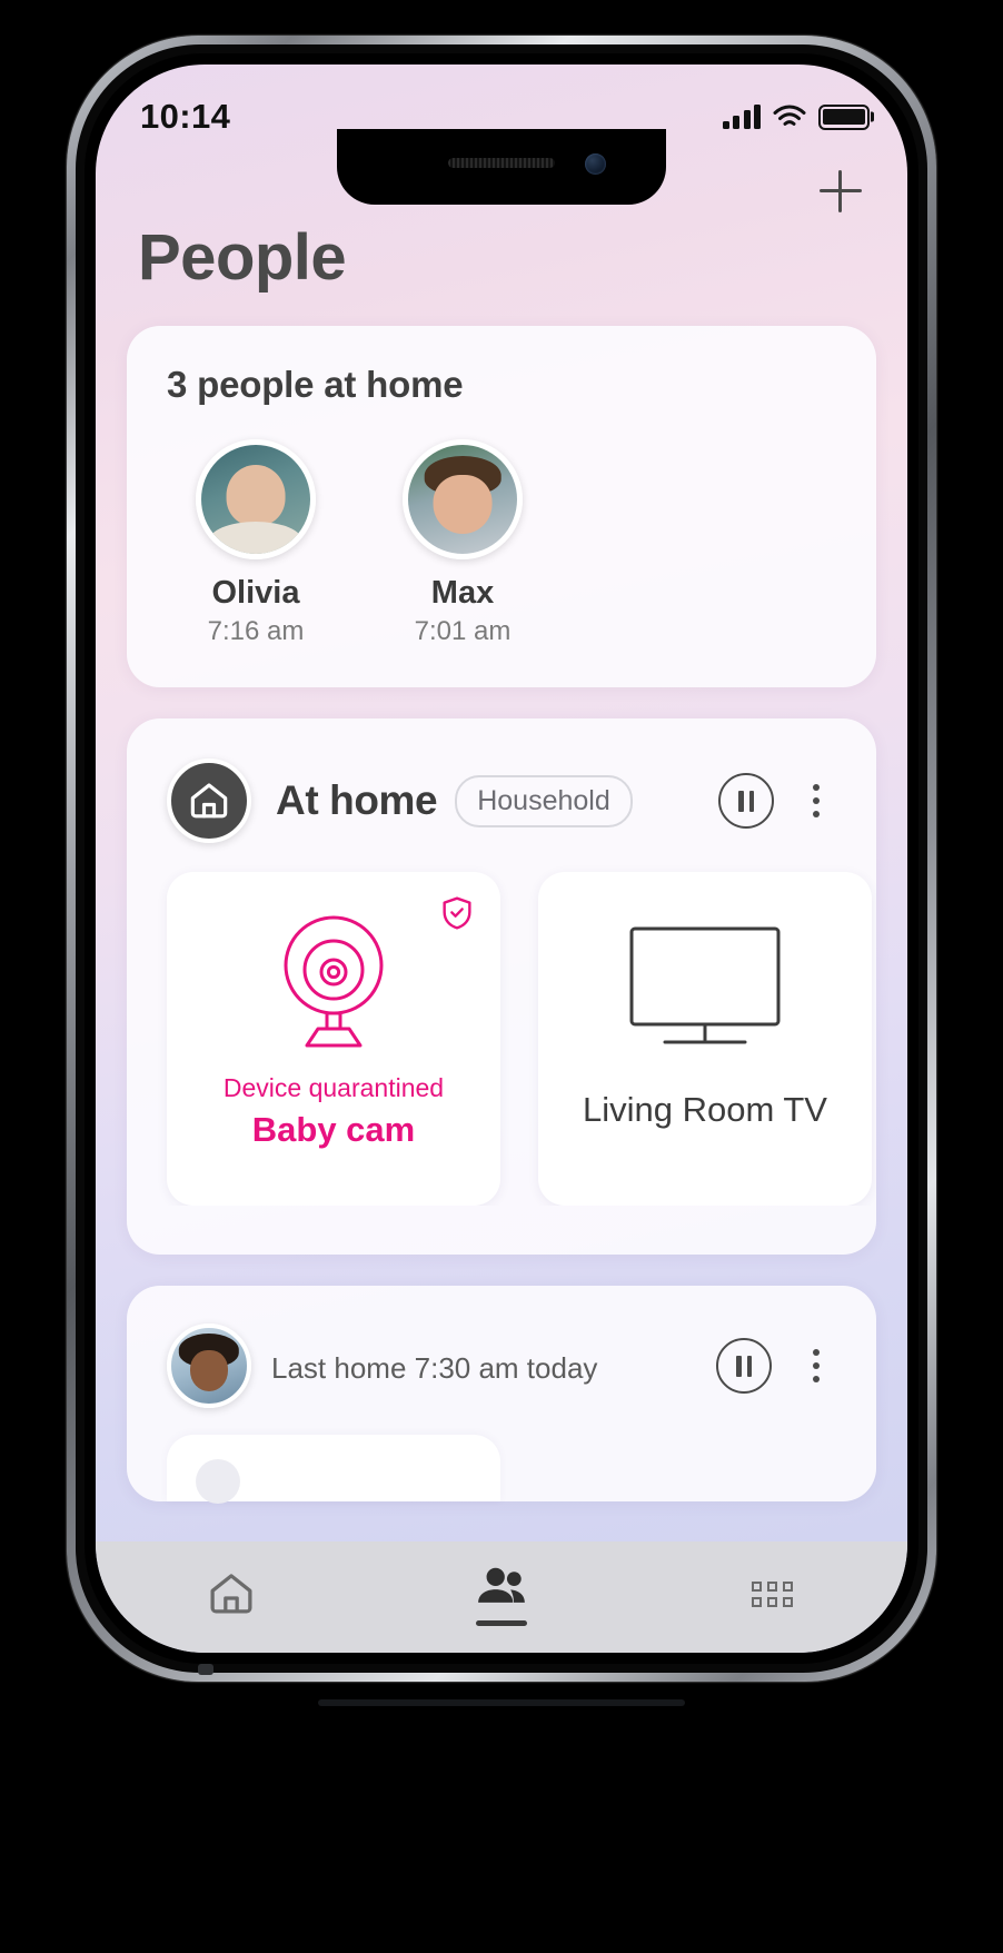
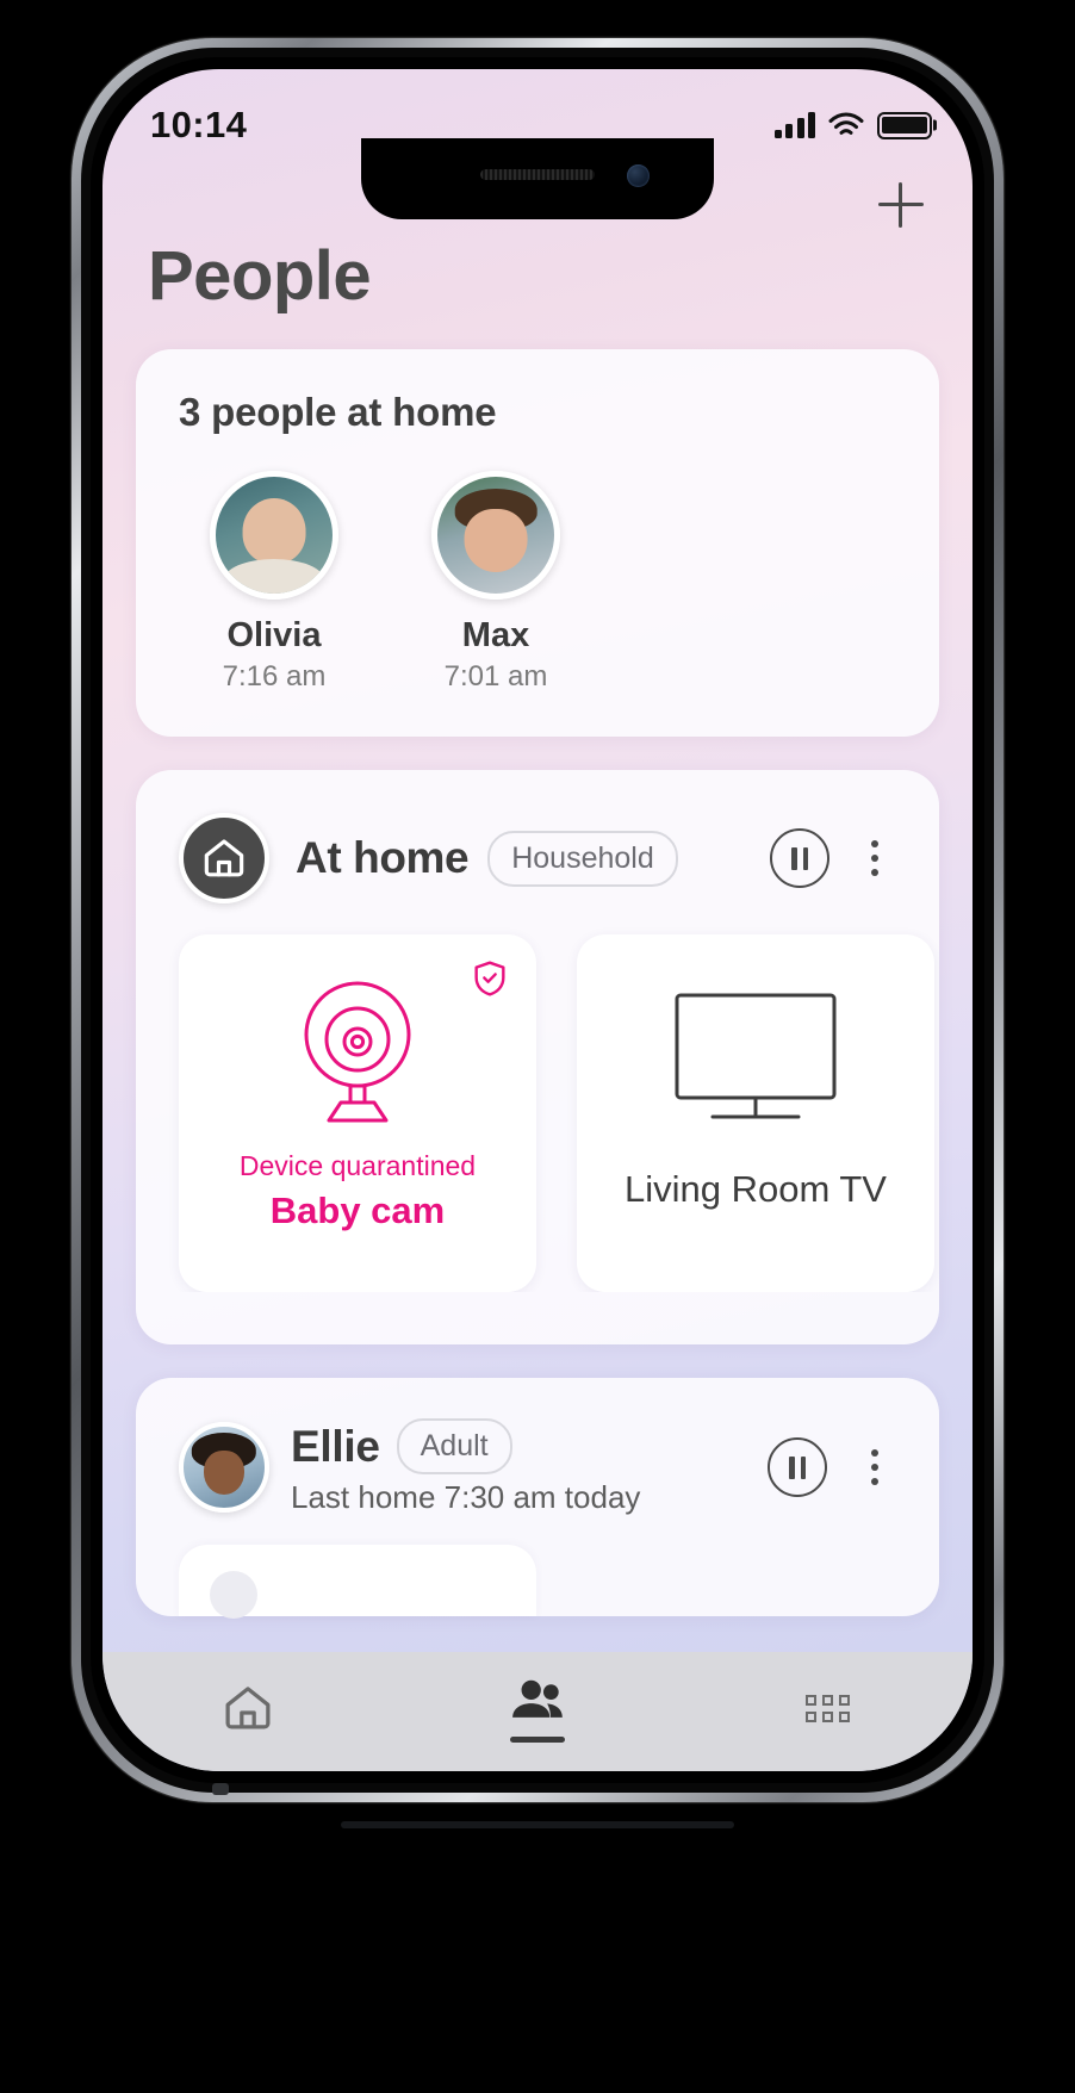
  10:14
  People
  3 people at home
  Olivia
  7:16 am
  Max
  7:01 am
  At home
  Household
  Device quarantined
  Baby cam
  Living Room TV
+ Ellie
+ Adult
  Last home 7:30 am today
